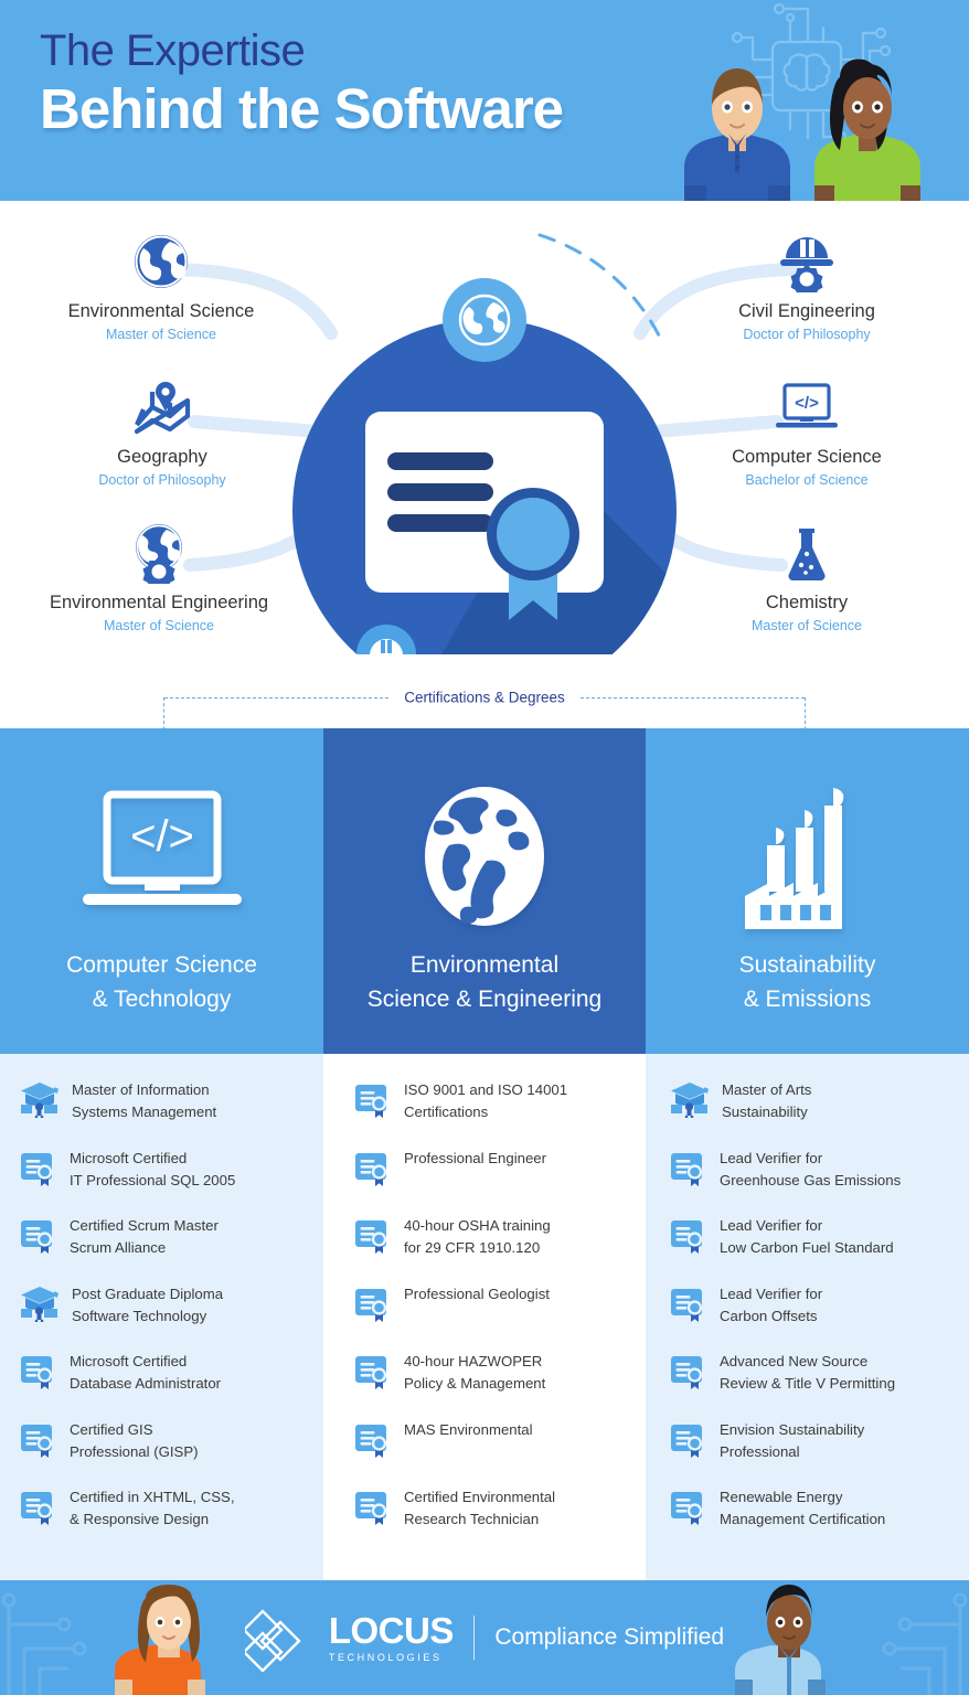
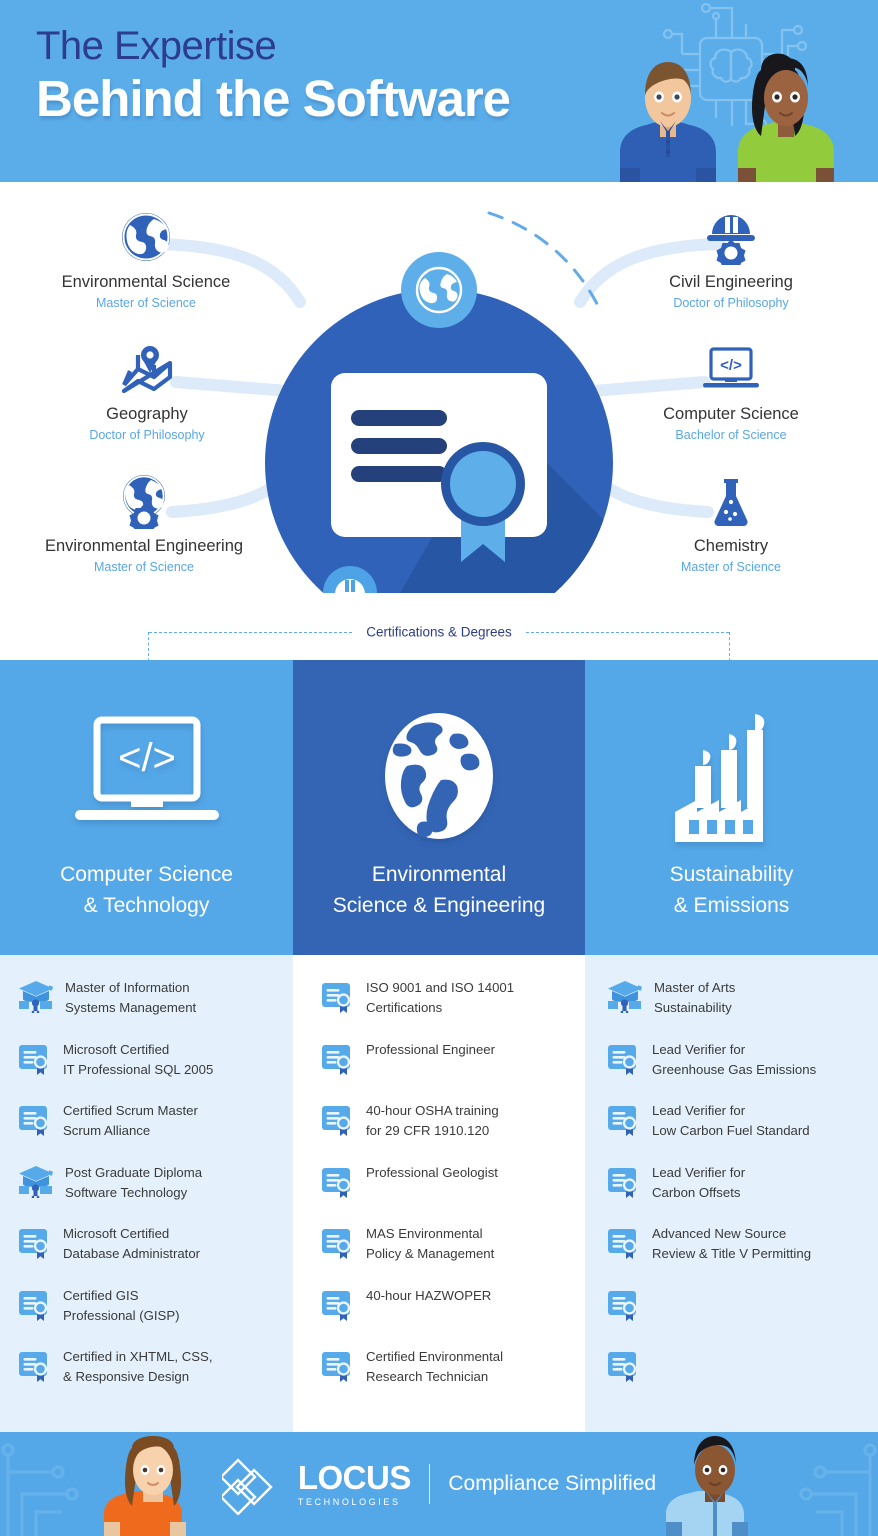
  The Expertise
  Behind the Software
  Environmental Science
  Master of Science
  Geography
  Doctor of Philosophy
  Environmental Engineering
  Master of Science
  Civil Engineering
  Doctor of Philosophy
  </>
  Computer Science
  Bachelor of Science
  Chemistry
  Master of Science
  Certifications & Degrees
  </>
  Computer Science
  & Technology
  Environmental
  Science & Engineering
  Sustainability
  & Emissions
  Master of Information
  Systems Management
  Microsoft Certified
  IT Professional SQL 2005
  Certified Scrum Master
  Scrum Alliance
  Post Graduate Diploma
  Software Technology
  Microsoft Certified
  Database Administrator
  Certified GIS
  Professional (GISP)
  Certified in XHTML, CSS,
  & Responsive Design
  ISO 9001 and ISO 14001
  Certifications
  Professional Engineer
  40-hour OSHA training
  for 29 CFR 1910.120
  Professional Geologist
- 40-hour HAZWOPER
+ MAS Environmental
  Policy & Management
- MAS Environmental
+ 40-hour HAZWOPER
  Certified Environmental
  Research Technician
  Master of Arts
  Sustainability
  Lead Verifier for
  Greenhouse Gas Emissions
  Lead Verifier for
  Low Carbon Fuel Standard
  Lead Verifier for
  Carbon Offsets
  Advanced New Source
  Review & Title V Permitting
- Envision Sustainability
- Professional
- Renewable Energy
- Management Certification
  LOCUS
  TECHNOLOGIES
  Compliance Simplified
